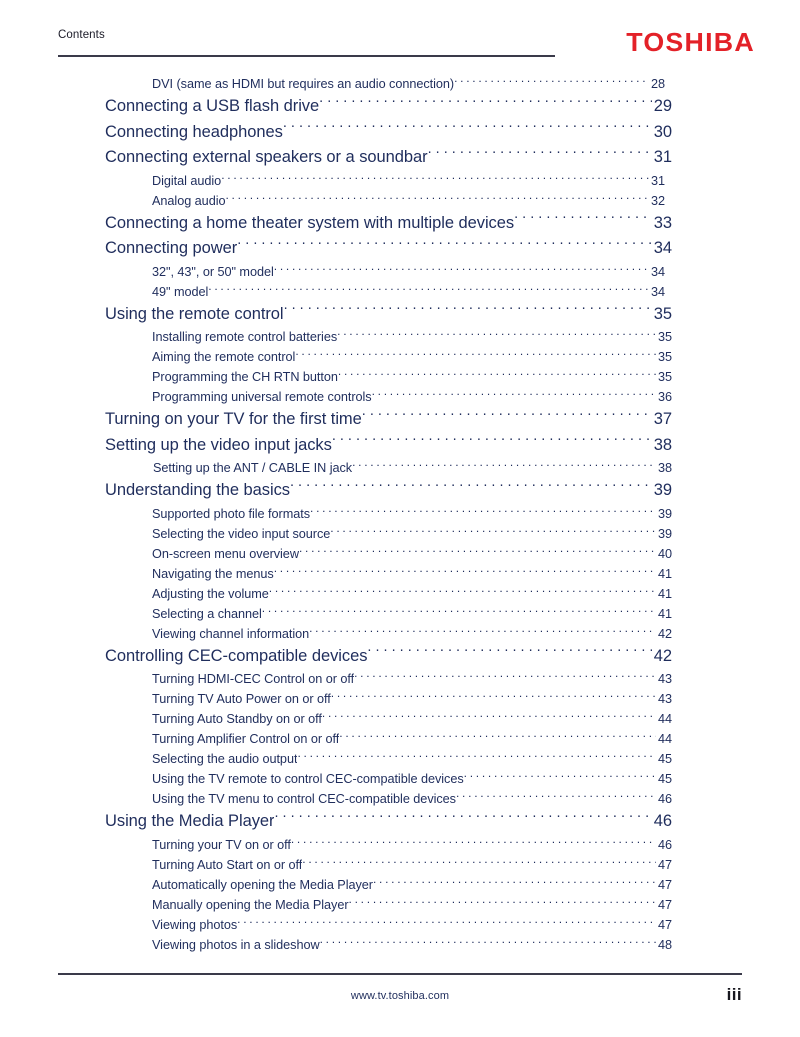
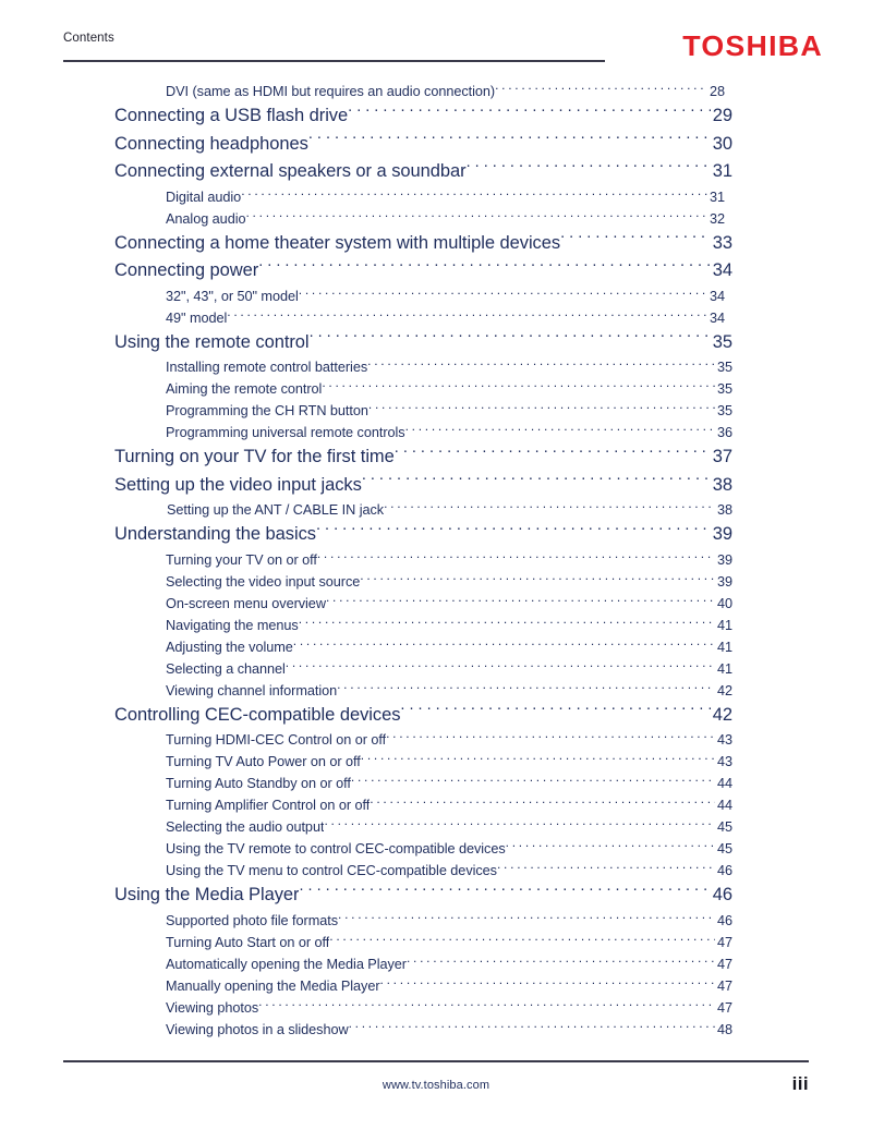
  Contents
  TOSHIBA
  DVI (same as HDMI but requires an audio connection)
  28
  Connecting a USB flash drive
  29
  Connecting headphones
  30
  Connecting external speakers or a soundbar
  31
  Digital audio
  31
  Analog audio
  32
  Connecting a home theater system with multiple devices
  33
  Connecting power
  34
  32", 43", or 50" model
  34
  49" model
  34
  Using the remote control
  35
  Installing remote control batteries
  35
  Aiming the remote control
  35
  Programming the CH RTN button
  35
  Programming universal remote controls
  36
  Turning on your TV for the first time
  37
  Setting up the video input jacks
  38
  Setting up the ANT / CABLE IN jack
  38
  Understanding the basics
  39
- Supported photo file formats
+ Turning your TV on or off
  39
  Selecting the video input source
  39
  On-screen menu overview
  40
  Navigating the menus
  41
  Adjusting the volume
  41
  Selecting a channel
  41
  Viewing channel information
  42
  Controlling CEC-compatible devices
  42
  Turning HDMI-CEC Control on or off
  43
  Turning TV Auto Power on or off
  43
  Turning Auto Standby on or off
  44
  Turning Amplifier Control on or off
  44
  Selecting the audio output
  45
  Using the TV remote to control CEC-compatible devices
  45
  Using the TV menu to control CEC-compatible devices
  46
  Using the Media Player
  46
- Turning your TV on or off
+ Supported photo file formats
  46
  Turning Auto Start on or off
  47
  Automatically opening the Media Player
  47
  Manually opening the Media Player
  47
  Viewing photos
  47
  Viewing photos in a slideshow
  48
  www.tv.toshiba.com
  iii
